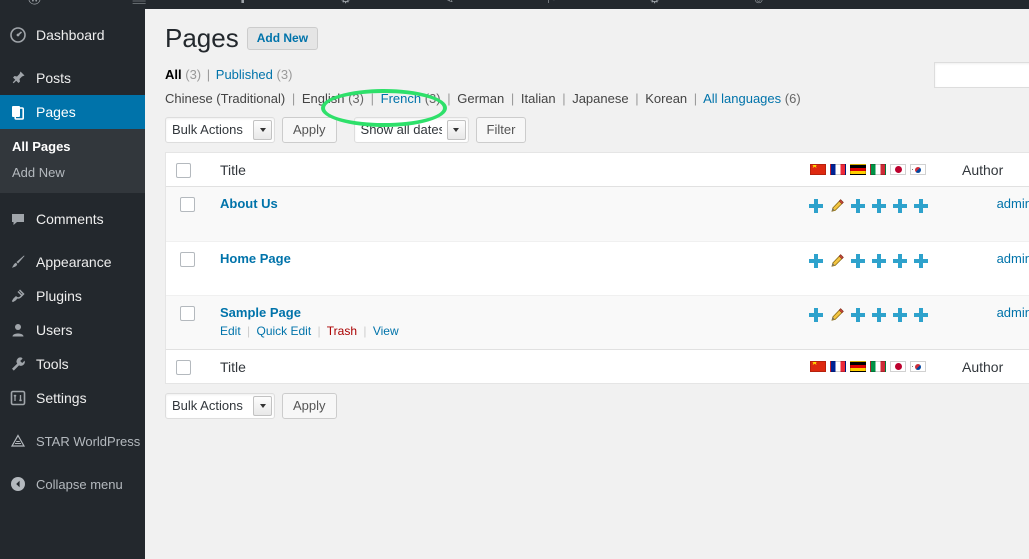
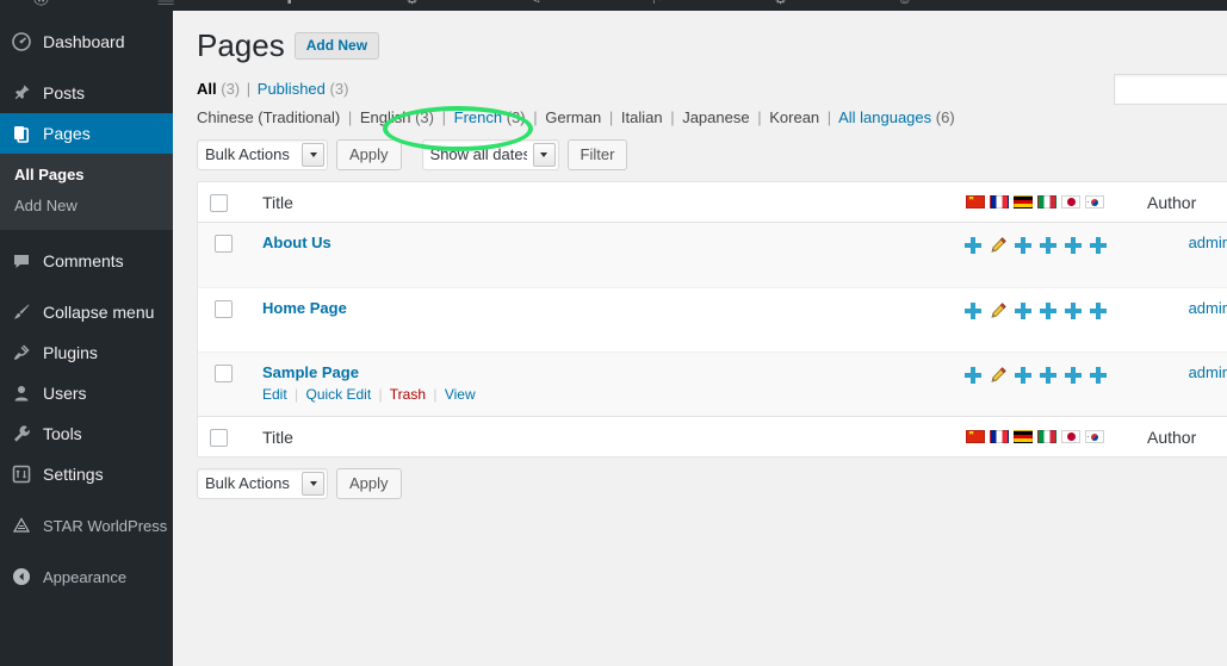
  Dashboard
  Posts
  Pages
  All Pages
  Add New
  Comments
- Appearance
+ Collapse menu
  Plugins
  Users
  Tools
  Settings
  STAR WorldPress
- Collapse menu
+ Appearance
  Pages
  Add New
  All (3) | Published (3)
  Chinese (Traditional) | English (3) | French (3) | German | Italian | Japanese | Korean | All languages (6)
  Bulk Actions
  Apply
  Show all date
  Filter
  	Title		Author
  	About Us		admin
  	Home Page		admin
  	Sample Page Edit | Quick Edit | Trash | View		admin
  	Title		Author
  Bulk Actions
  Apply
